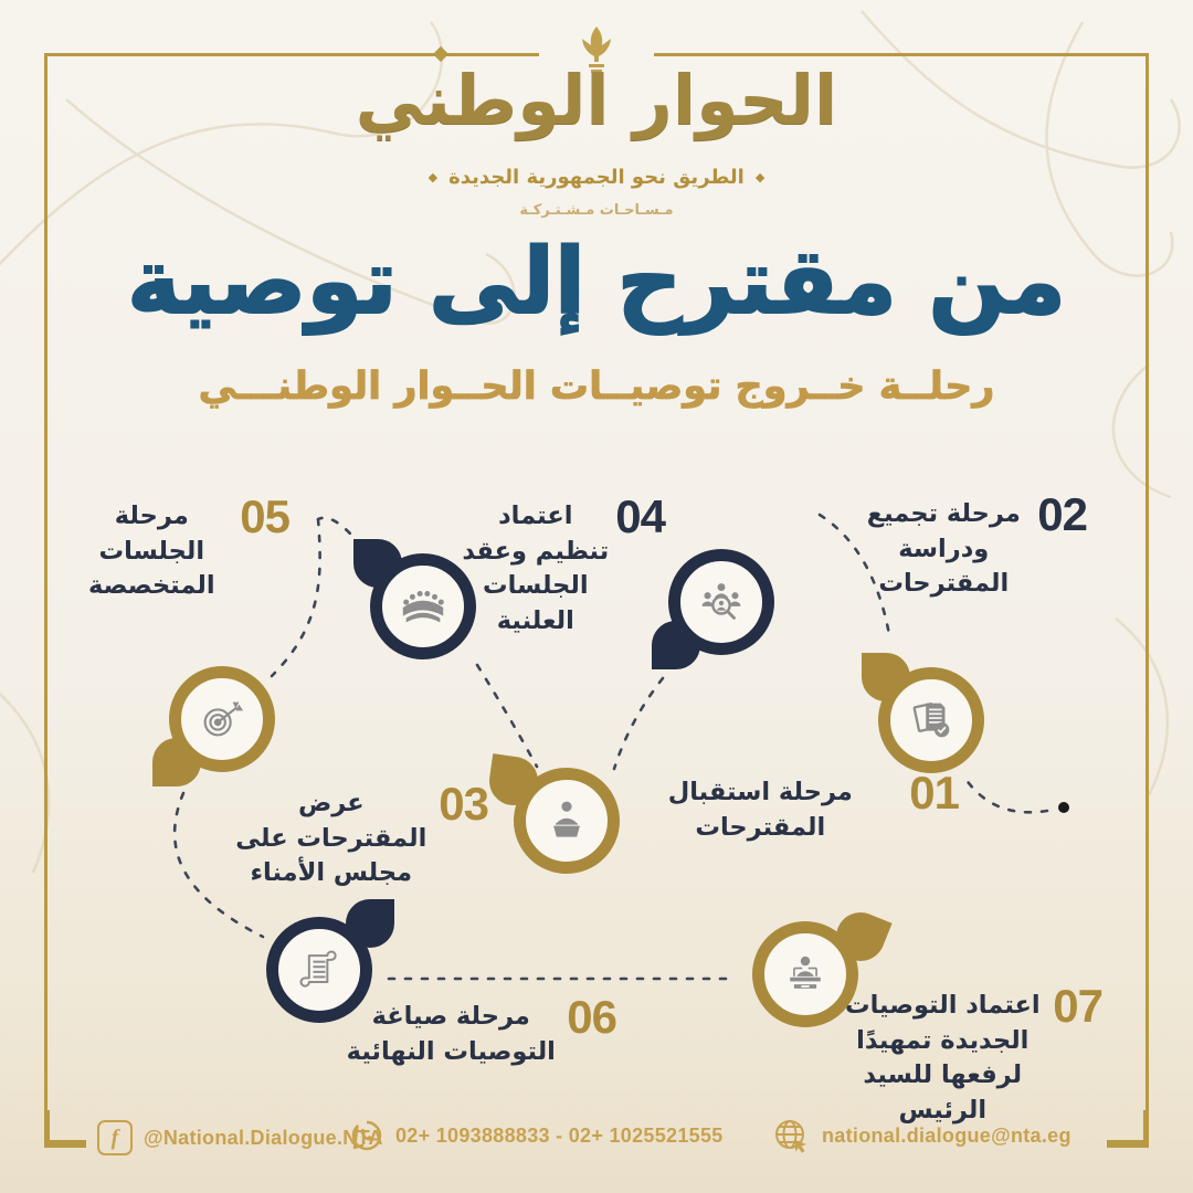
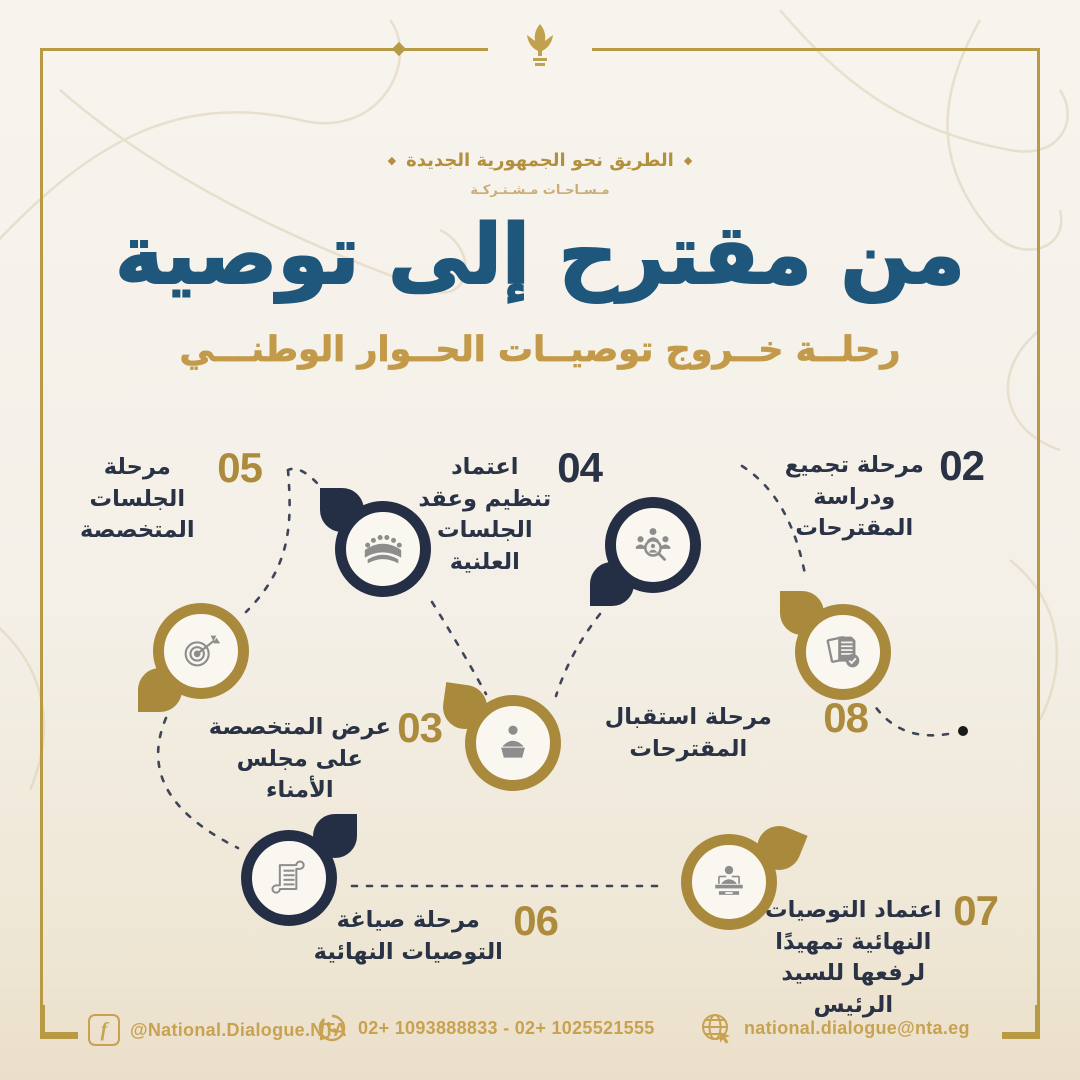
- الحوار الوطني
  ◆ الطريق نحو الجمهورية الجديدة ◆
  مـسـاحـات مـشـتـركـة
  من مقترح إلى توصية
  رحلــة خــروج توصيــات الحــوار الوطنـــي
- 01
+ 08
  مرحلة استقبال المقترحات
  02
  مرحلة تجميع ودراسة المقترحات
  03
- عرض المقترحات على مجلس الأمناء
+ عرض المتخصصة على مجلس الأمناء
  04
  اعتماد تنظيم وعقد الجلسات العلنية
  05
  مرحلة الجلسات المتخصصة
  06
  مرحلة صياغة التوصيات النهائية
  07
- اعتماد التوصيات الجديدة تمهيدًا لرفعها للسيد الرئيس
+ اعتماد التوصيات النهائية تمهيدًا لرفعها للسيد الرئيس
  f
  @National.Dialogue.NTA
  02+ 1093888833 - 02+ 1025521555
  national.dialogue@nta.eg
